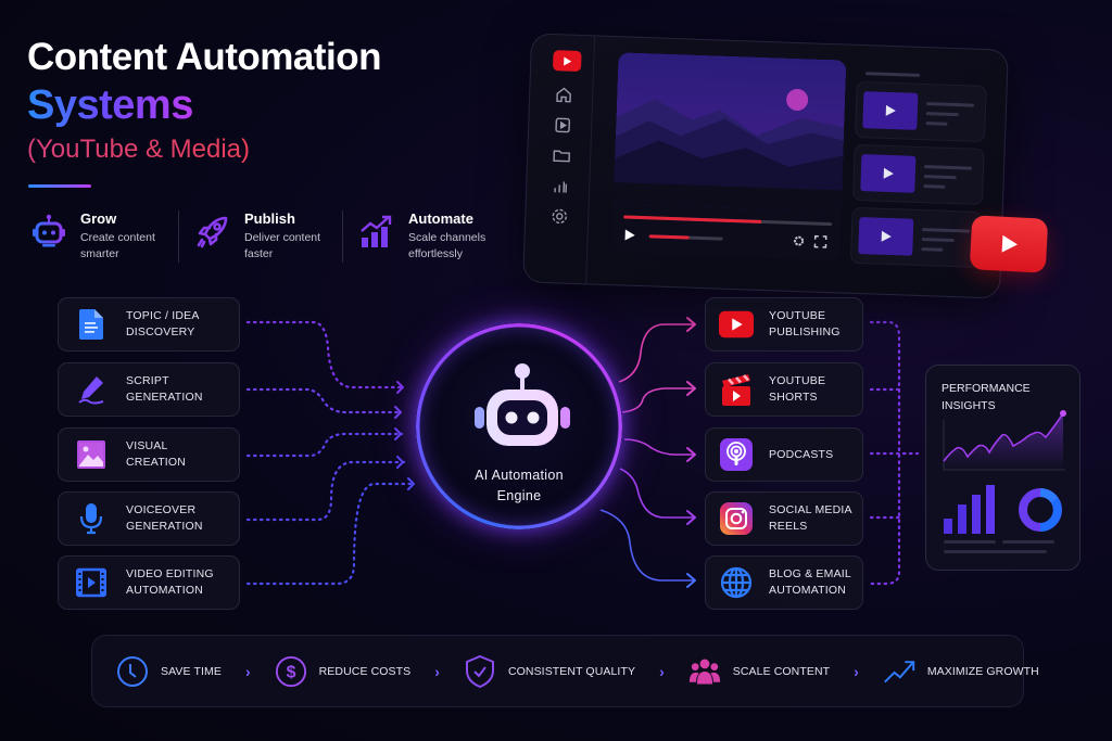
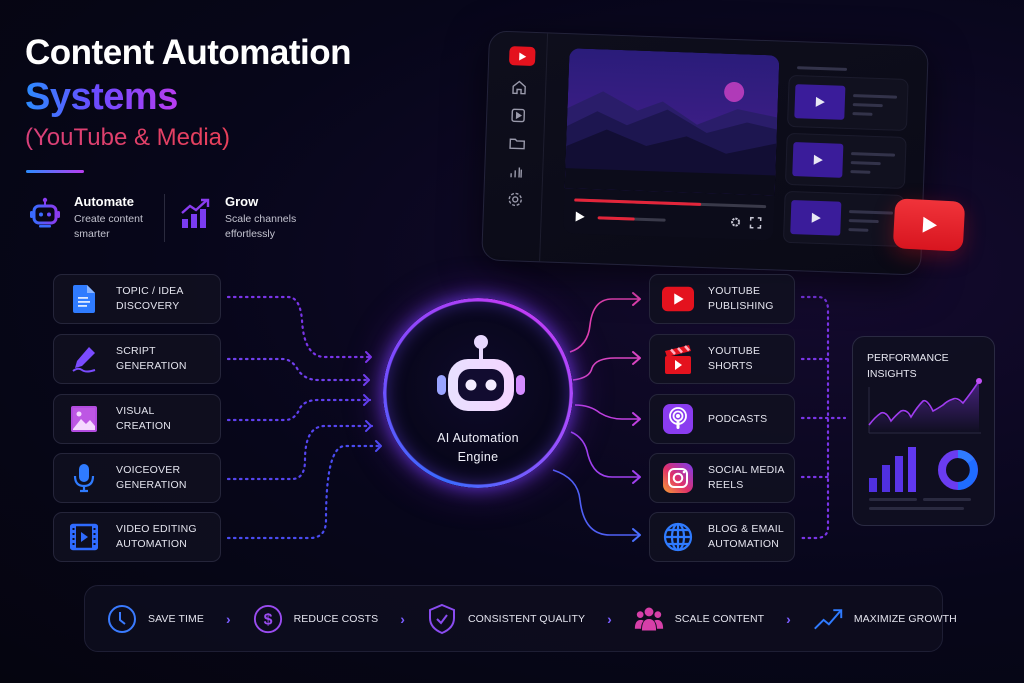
  Content Automation
  Systems
  (YouTube & Media)
- Grow
+ Automate
  Create content smarter
- Publish
- Deliver content faster
- Automate
+ Grow
  Scale channels effortlessly
  TOPIC / IDEA
  DISCOVERY
  SCRIPT
  GENERATION
  VISUAL
  CREATION
  VOICEOVER
  GENERATION
  VIDEO EDITING
  AUTOMATION
  AI Automation
  Engine
  YOUTUBE
  PUBLISHING
  YOUTUBE
  SHORTS
  PODCASTS
  SOCIAL MEDIA
  REELS
  BLOG & EMAIL
  AUTOMATION
  PERFORMANCE
  INSIGHTS
  SAVE TIME
  ›
  $
  REDUCE COSTS
  ›
  CONSISTENT QUALITY
  ›
  SCALE CONTENT
  ›
  MAXIMIZE GROWTH
